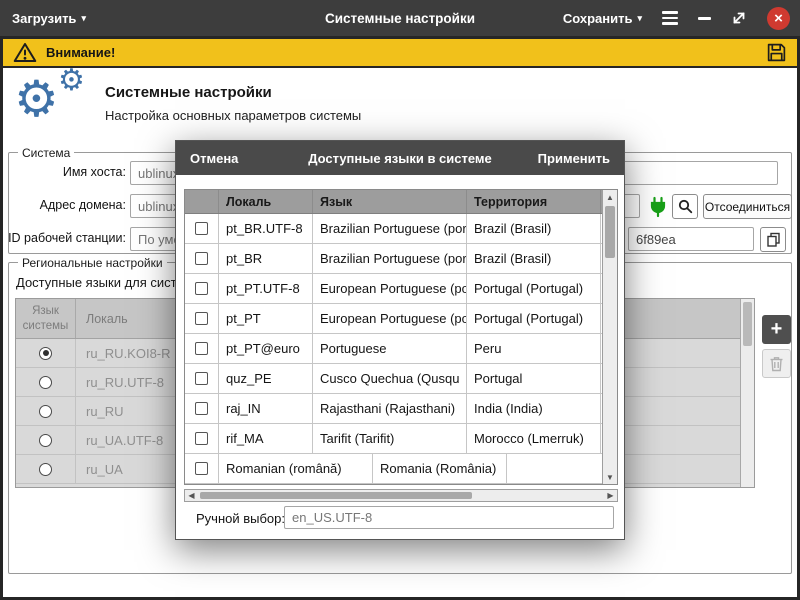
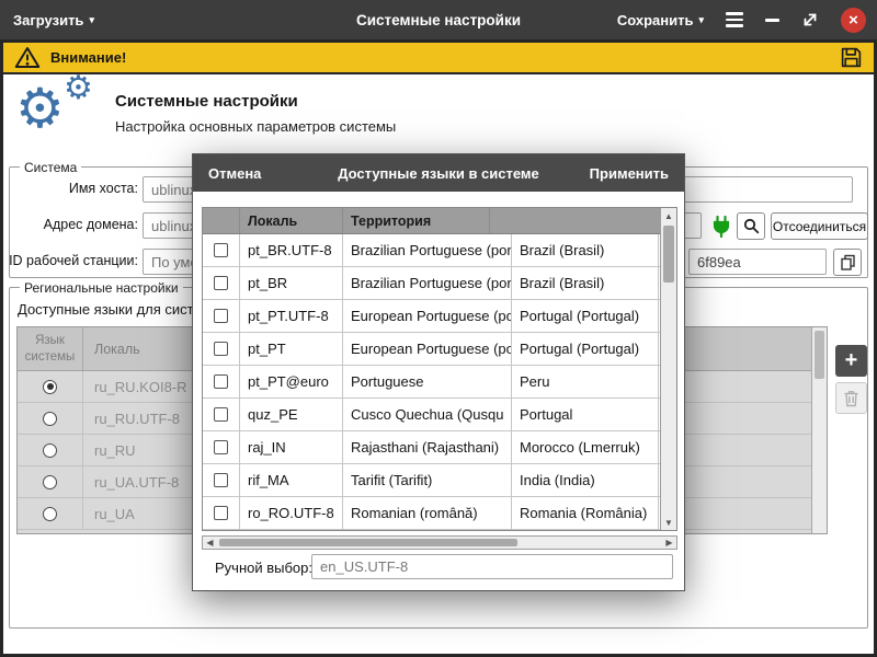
  Загрузить
  ▾
  Системные настройки
  Сохранить
  ▾
  ×
  Внимание!
  ⚙
  ⚙
  Системные настройки
  Настройка основных параметров системы
  Система
  Имя хоста:
  ublinu
  Адрес домена:
  ublinu
  Отсоединиться
  ID рабочей станции:
  6f89ea
  Региональные настройки
  Доступные языки для сист
  Язык системы
  Локаль
  ru_RU.KOI8-R
  ru_RU.UTF-8
  ru_RU
  ru_UA.UTF-8
  ru_UA
  +
  Отмена
  Доступные языки в системе
  Применить
  Локаль
- Язык
  Территория
  pt_BR.UTF-8
  Brazilian Portuguese (por
  Brazil (Brasil)
  pt_BR
  Brazilian Portuguese (por
  Brazil (Brasil)
  pt_PT.UTF-8
  European Portuguese (po
  Portugal (Portugal)
  pt_PT
  European Portuguese (po
  Portugal (Portugal)
  pt_PT@euro
  Portuguese
  Peru
  quz_PE
  Cusco Quechua (Qusqu
  Portugal
  raj_IN
  Rajasthani (Rajasthani)
- India (India)
+ Morocco (Lmerruk)
  rif_MA
  Tarifit (Tarifit)
- Morocco (Lmerruk)
+ India (India)
+ ro_RO.UTF-8
  Romanian (română)
  Romania (România)
  ▲
  ▼
  ◀
  ▶
  Ручной выбор
  en_US.UTF-8
